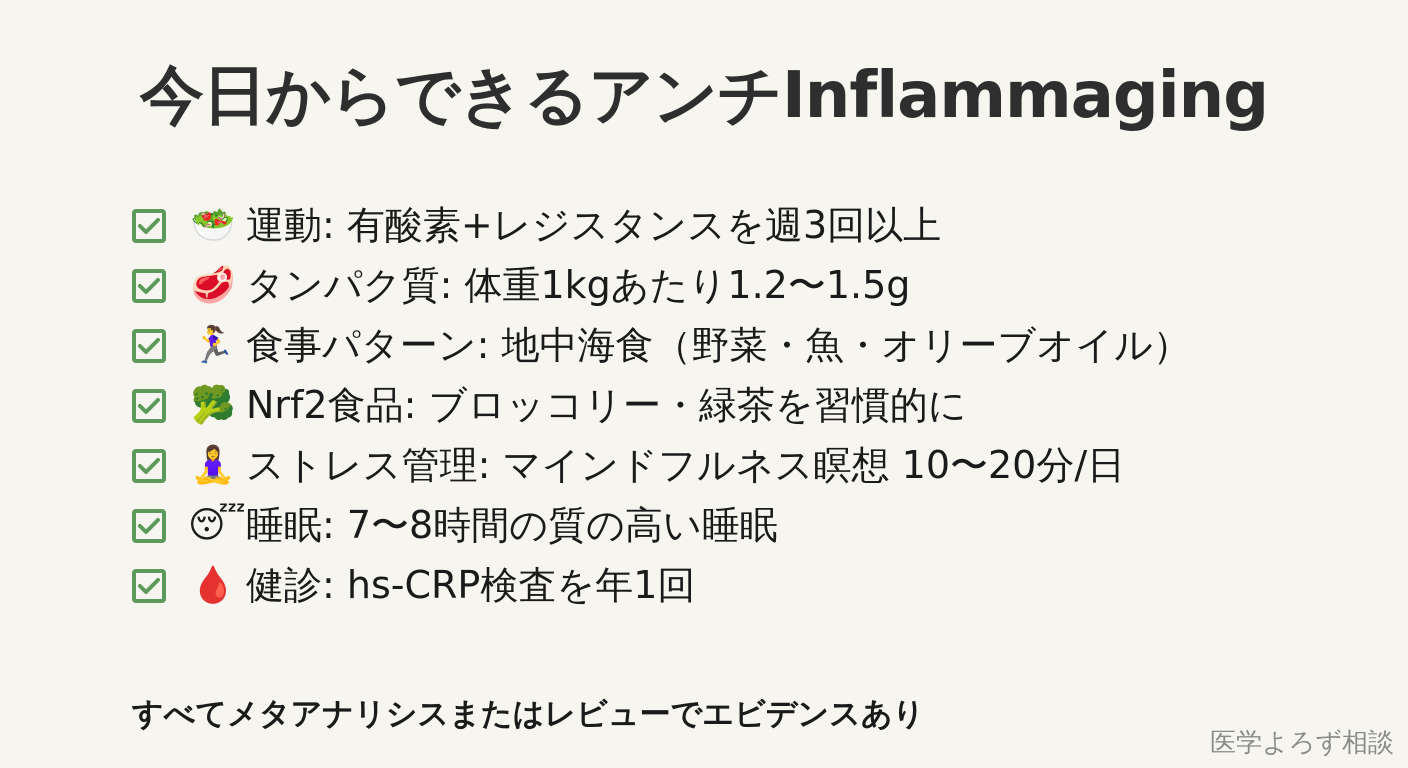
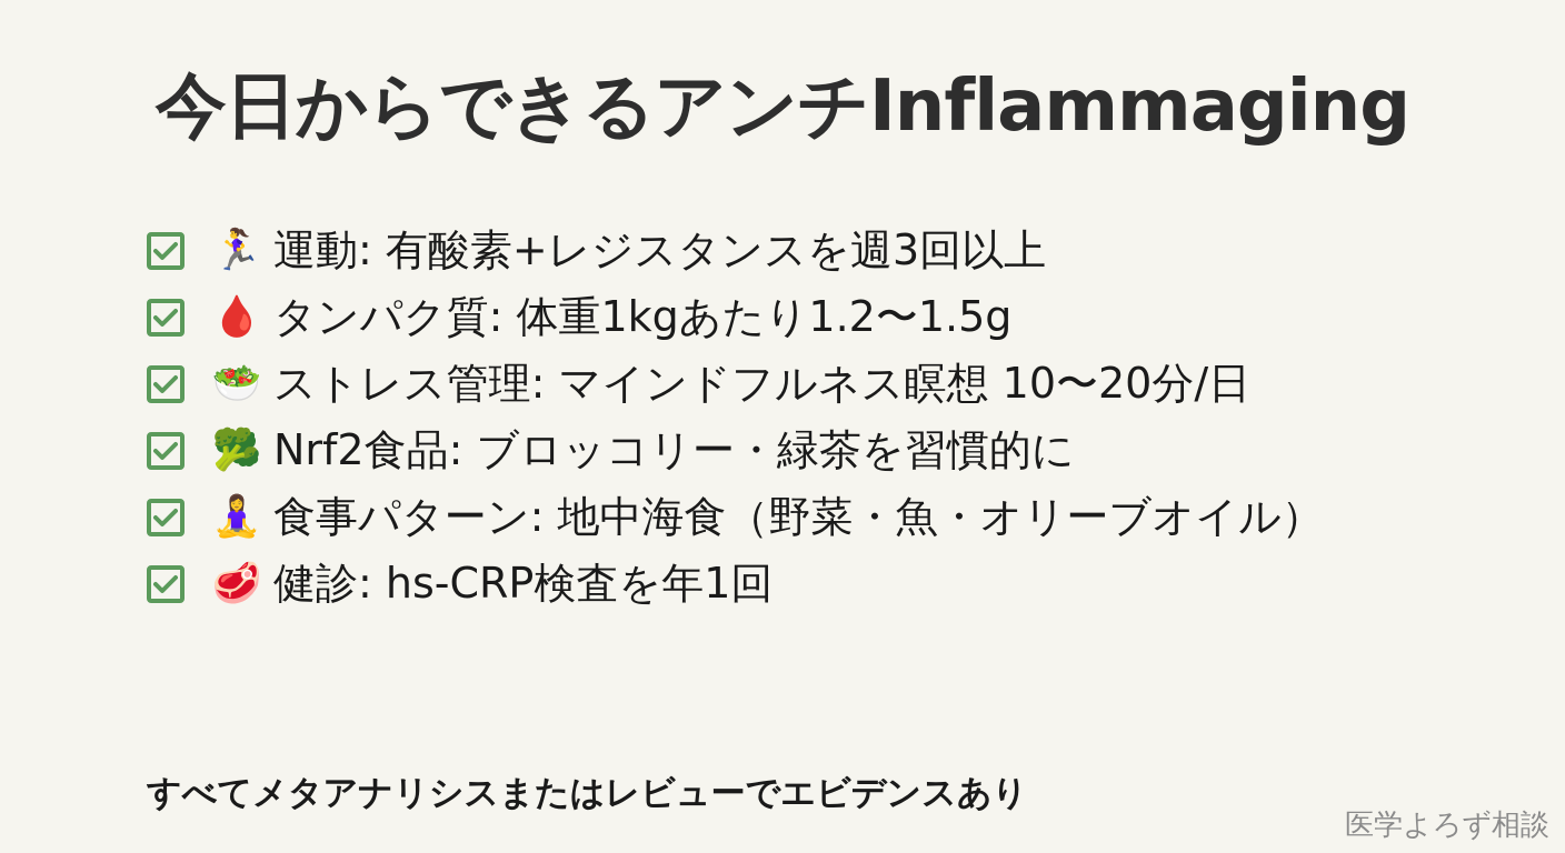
  今日からできるアンチInflammaging
- 🥗
+ 🏃‍♀️
  運動: 有酸素+レジスタンスを週3回以上
- 🥩
+ 🩸
  タンパク質: 体重1kgあたり1.2〜1.5g
- 🏃‍♀️
+ 🥗
- 食事パターン: 地中海食（野菜・魚・オリーブオイル）
+ ストレス管理: マインドフルネス瞑想 10〜20分/日
  🥦
  Nrf2食品: ブロッコリー・緑茶を習慣的に
  🧘‍♀️
- ストレス管理: マインドフルネス瞑想 10〜20分/日
+ 食事パターン: 地中海食（野菜・魚・オリーブオイル）
- 😴
- 睡眠: 7〜8時間の質の高い睡眠
- 🩸
+ 🥩
  健診: hs-CRP検査を年1回
  すべてメタアナリシスまたはレビューでエビデンスあり
  医学よろず相談
